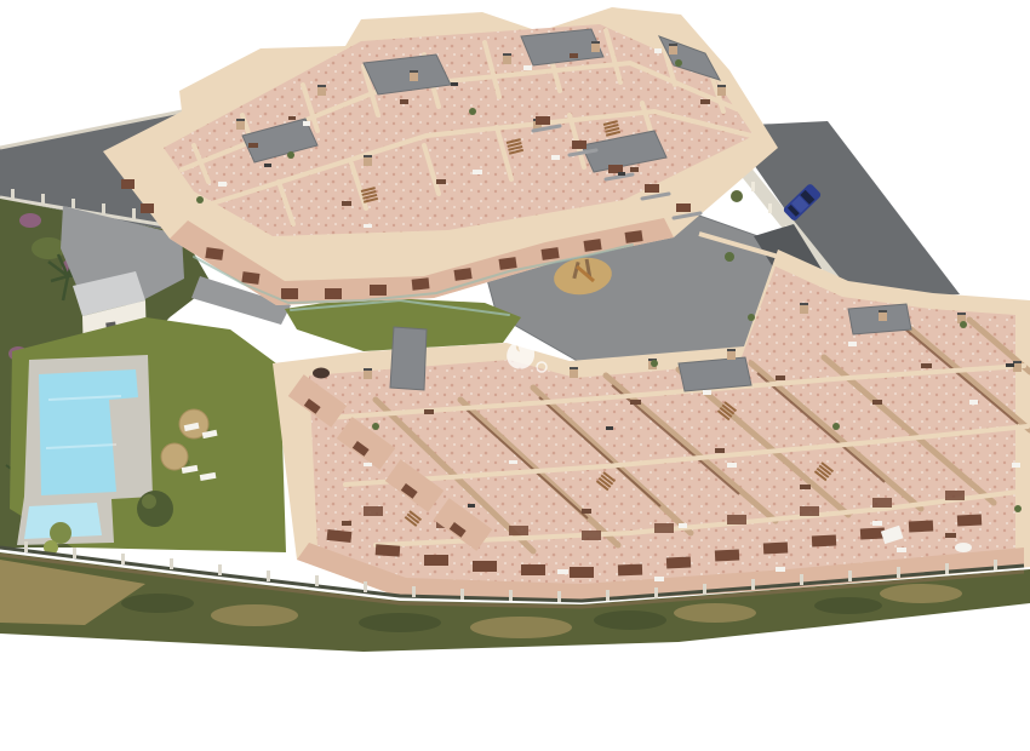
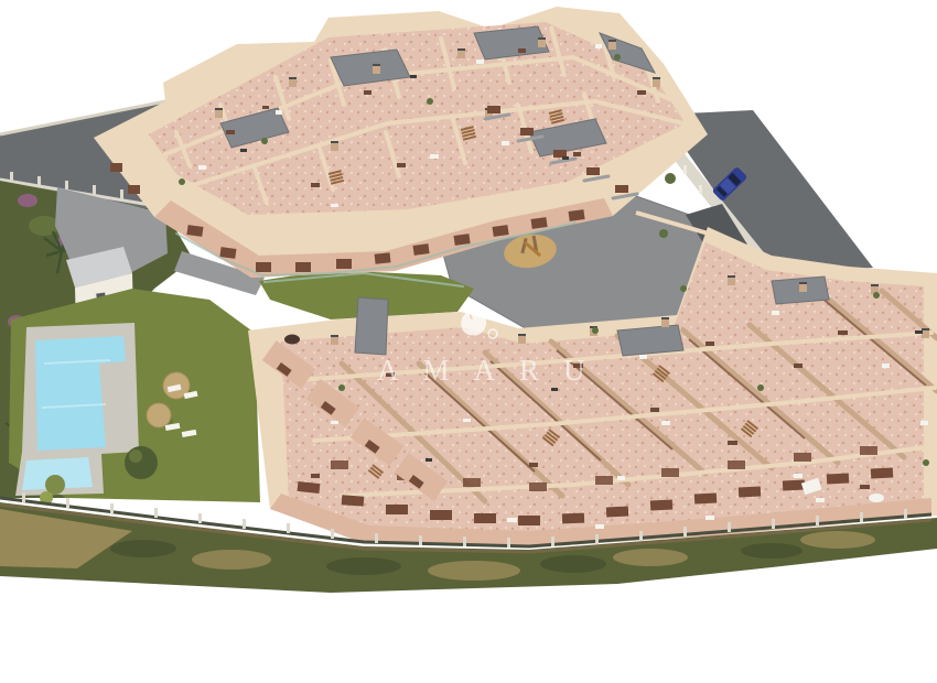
+ AMARU
